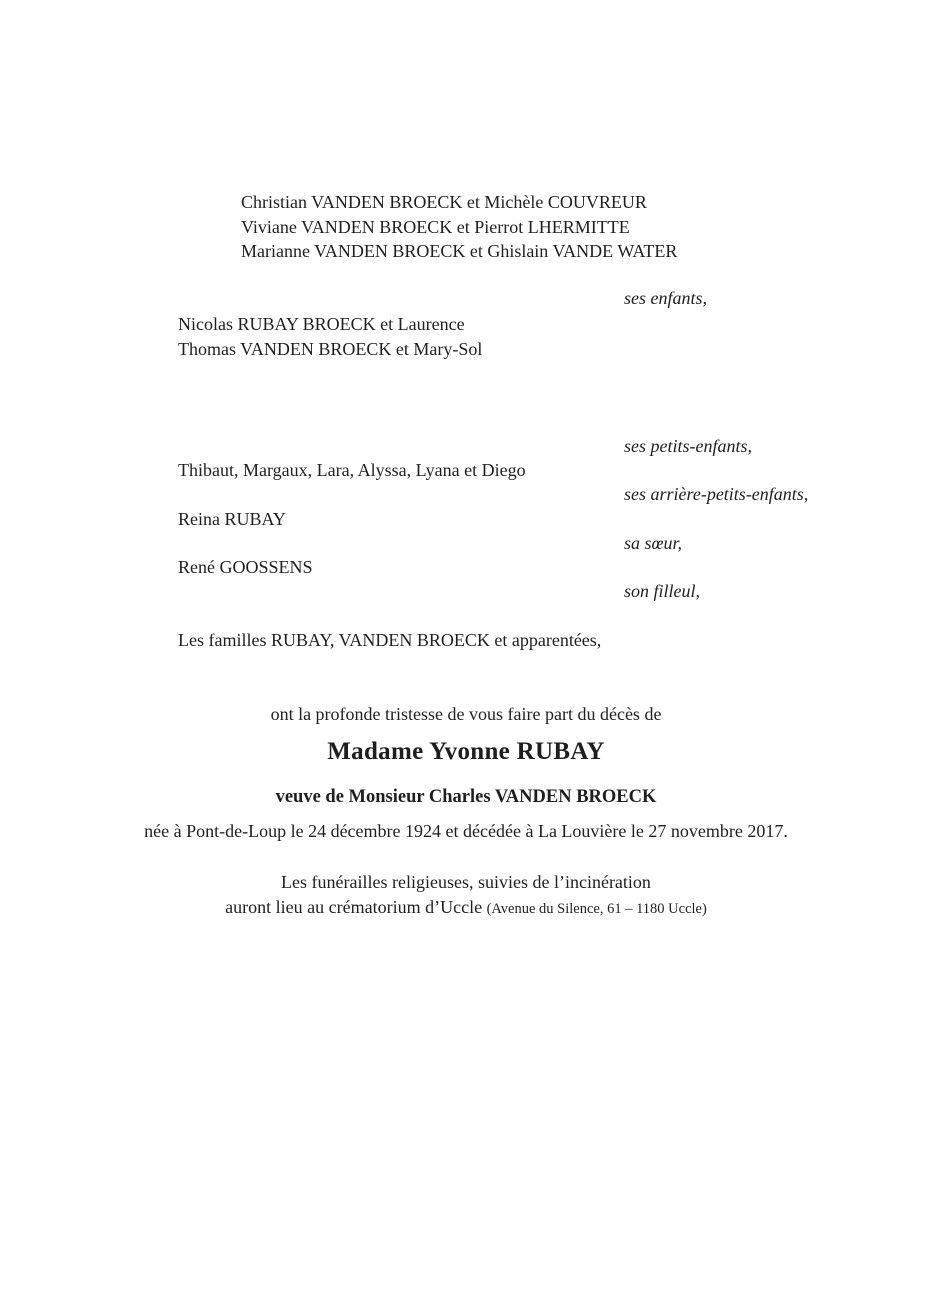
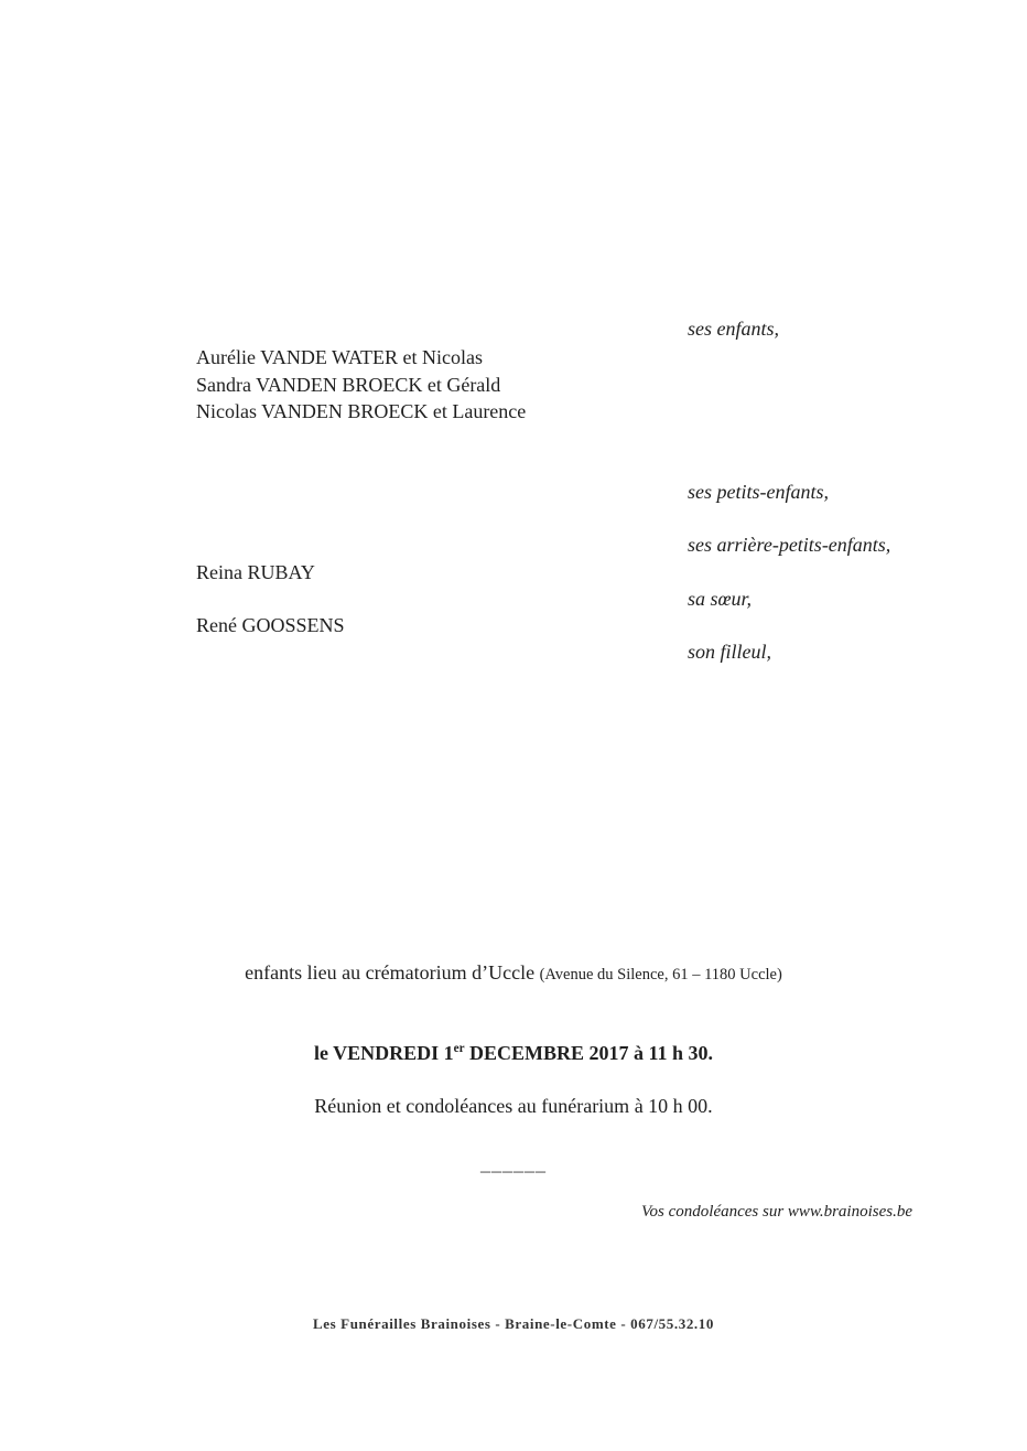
- Christian VANDEN BROECK et Michèle COUVREUR
- Viviane VANDEN BROECK et Pierrot LHERMITTE
- Marianne VANDEN BROECK et Ghislain VANDE WATER
  ses enfants,
+ Aurélie VANDE WATER et Nicolas
+ Sandra VANDEN BROECK et Gérald
- Nicolas RUBAY BROECK et Laurence
+ Nicolas VANDEN BROECK et Laurence
- Thomas VANDEN BROECK et Mary-Sol
  ses petits-enfants,
- Thibaut, Margaux, Lara, Alyssa, Lyana et Diego
  ses arrière-petits-enfants,
  Reina RUBAY
  sa sœur,
  René GOOSSENS
  son filleul,
- Les familles RUBAY, VANDEN BROECK et apparentées,
- ont la profonde tristesse de vous faire part du décès de
- Madame Yvonne RUBAY
- veuve de Monsieur Charles VANDEN BROECK
- née à Pont-de-Loup le 24 décembre 1924 et décédée à La Louvière le 27 novembre 2017.
- Les funérailles religieuses, suivies de l’incinération
- auront lieu au crématorium d’Uccle (Avenue du Silence, 61 – 1180 Uccle)
+ enfants lieu au crématorium d’Uccle (Avenue du Silence, 61 – 1180 Uccle)
+ le VENDREDI 1er DECEMBRE 2017 à 11 h 30.
+ Réunion et condoléances au funérarium à 10 h 00.
+ ______
+ Vos condoléances sur www.brainoises.be
+ Les Funérailles Brainoises - Braine-le-Comte - 067/55.32.10
